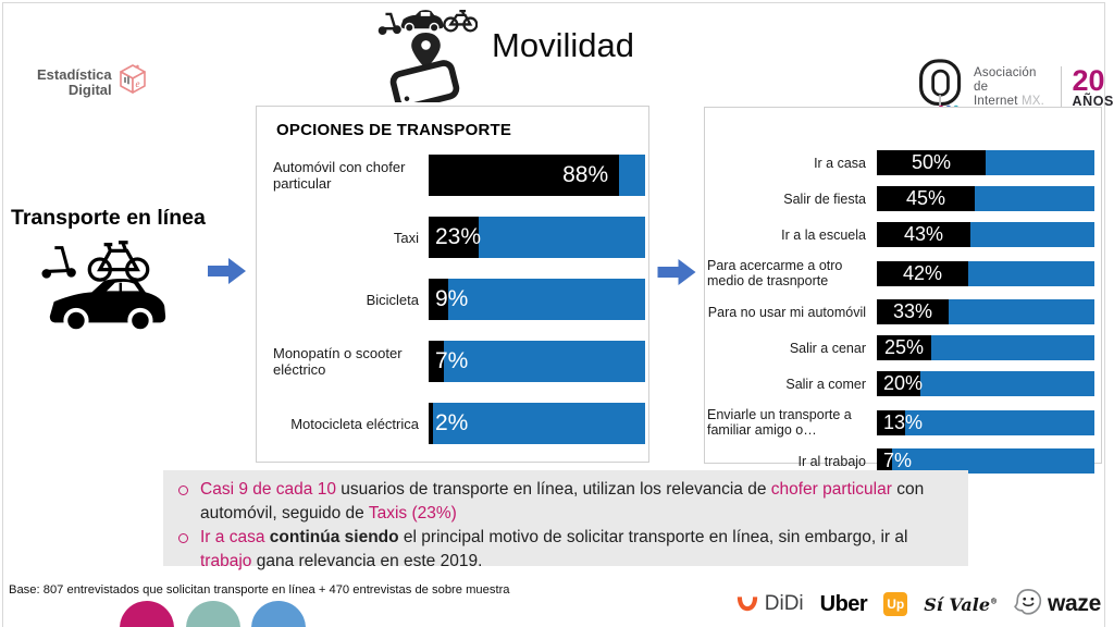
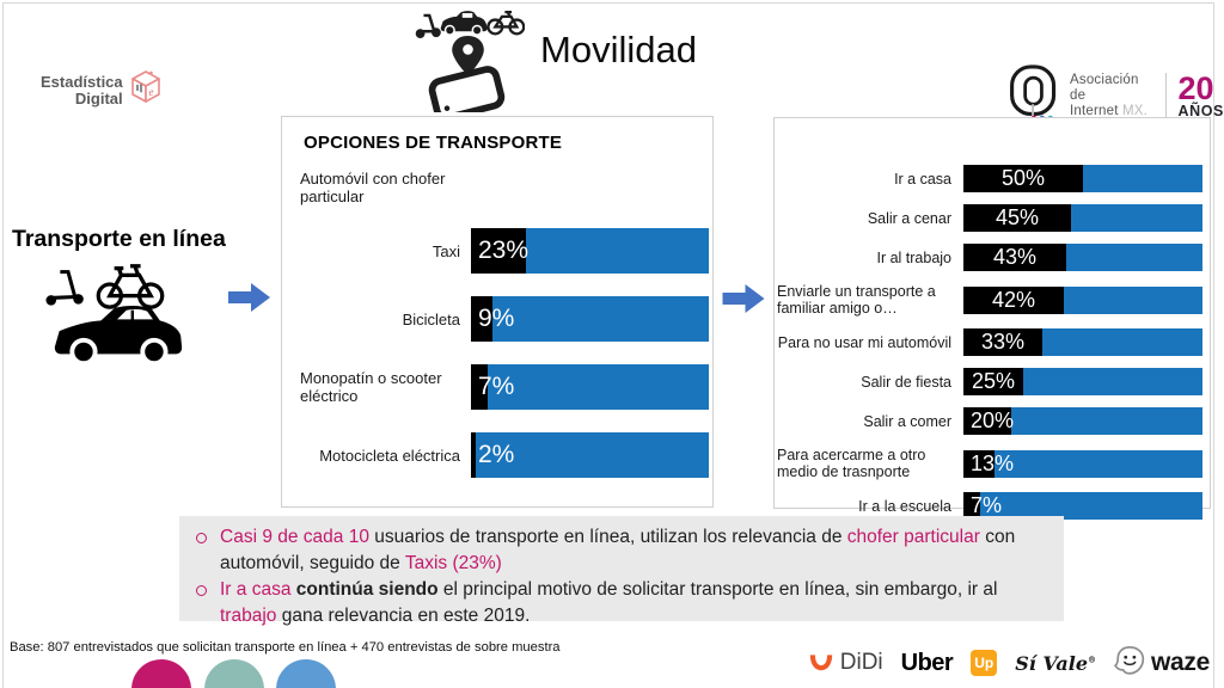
  Estadística
  Digital
  e
  Movilidad
  Asociación de
  Internet MX.
  20
  AÑOS
  Transporte en línea
  OPCIONES DE TRANSPORTE
  Automóvil con chofer particular
- 88%
  Taxi
  23%
  Bicicleta
  9%
  Monopatín o scooter eléctrico
  7%
  Motocicleta eléctrica
  2%
  Ir a casa
  50%
- Salir de fiesta
+ Salir a cenar
  45%
- Ir a la escuela
+ Ir al trabajo
  43%
- Para acercarme a otro medio de trasnporte
+ Enviarle un transporte a familiar amigo o…
  42%
  Para no usar mi automóvil
  33%
- Salir a cenar
+ Salir de fiesta
  25%
  Salir a comer
  20%
- Enviarle un transporte a familiar amigo o…
+ Para acercarme a otro medio de trasnporte
  13%
- Ir al trabajo
+ Ir a la escuela
  7%
  Casi 9 de cada 10 usuarios de transporte en línea, utilizan los relevancia de chofer particular con automóvil, seguido de Taxis (23%)
  Ir a casa continúa siendo el principal motivo de solicitar transporte en línea, sin embargo, ir al trabajo gana relevancia en este 2019.
  Base: 807 entrevistados que solicitan transporte en línea + 470 entrevistas de sobre muestra
  DiDi
  Uber
  Up
  Sí Vale®
  waze
